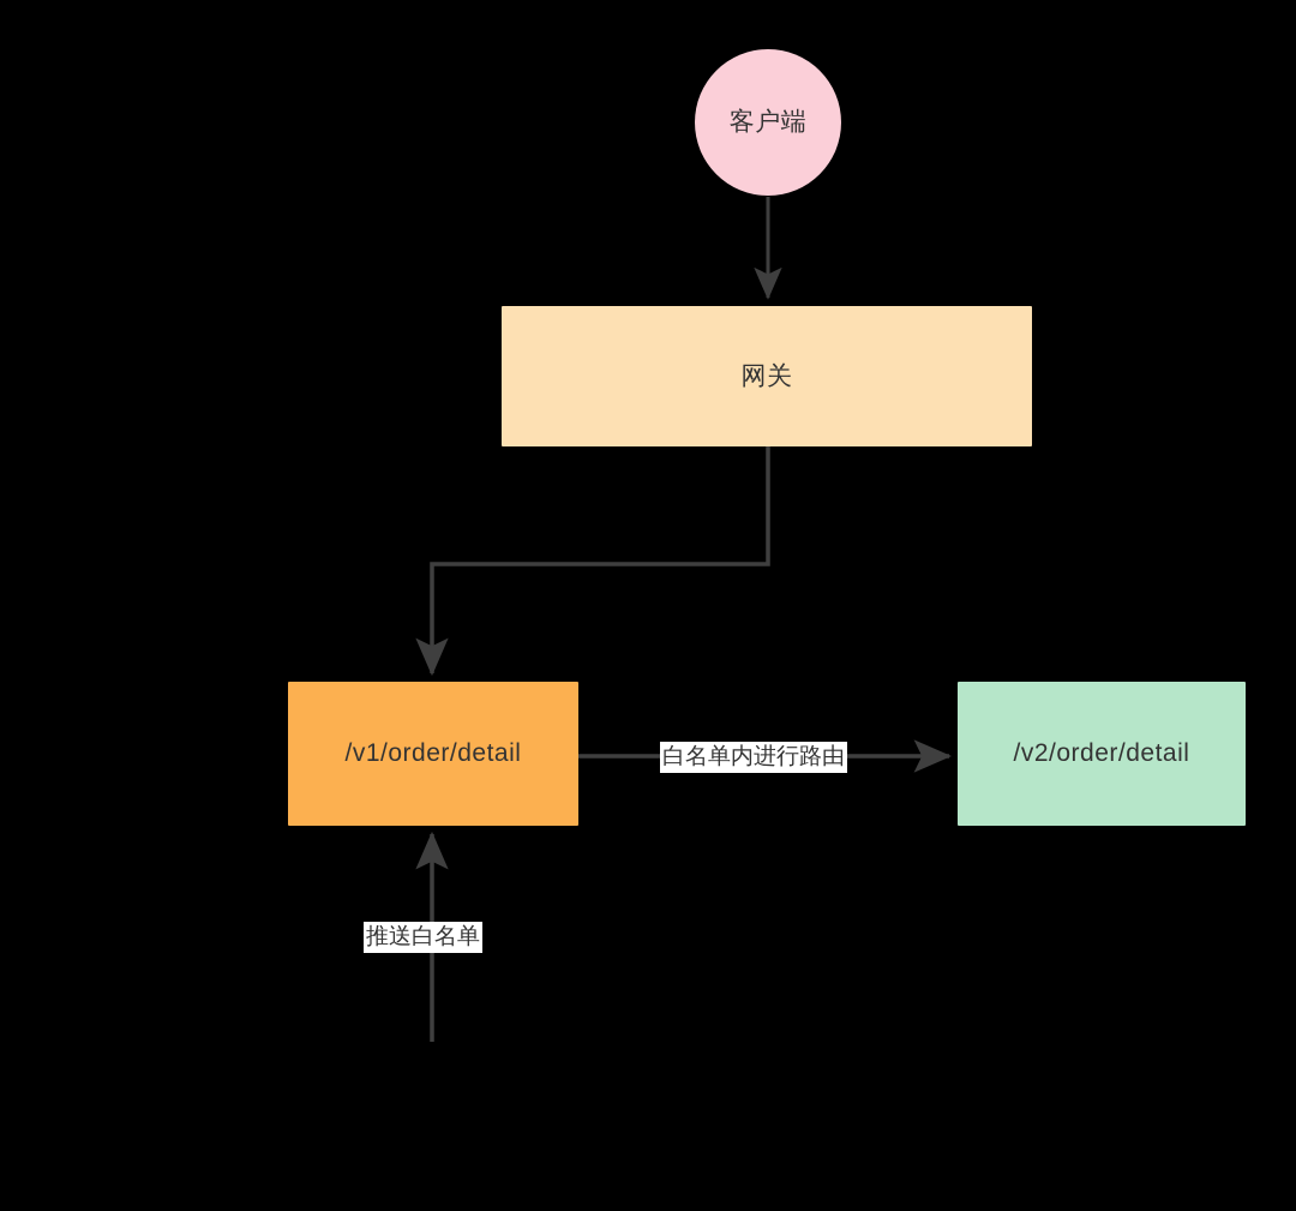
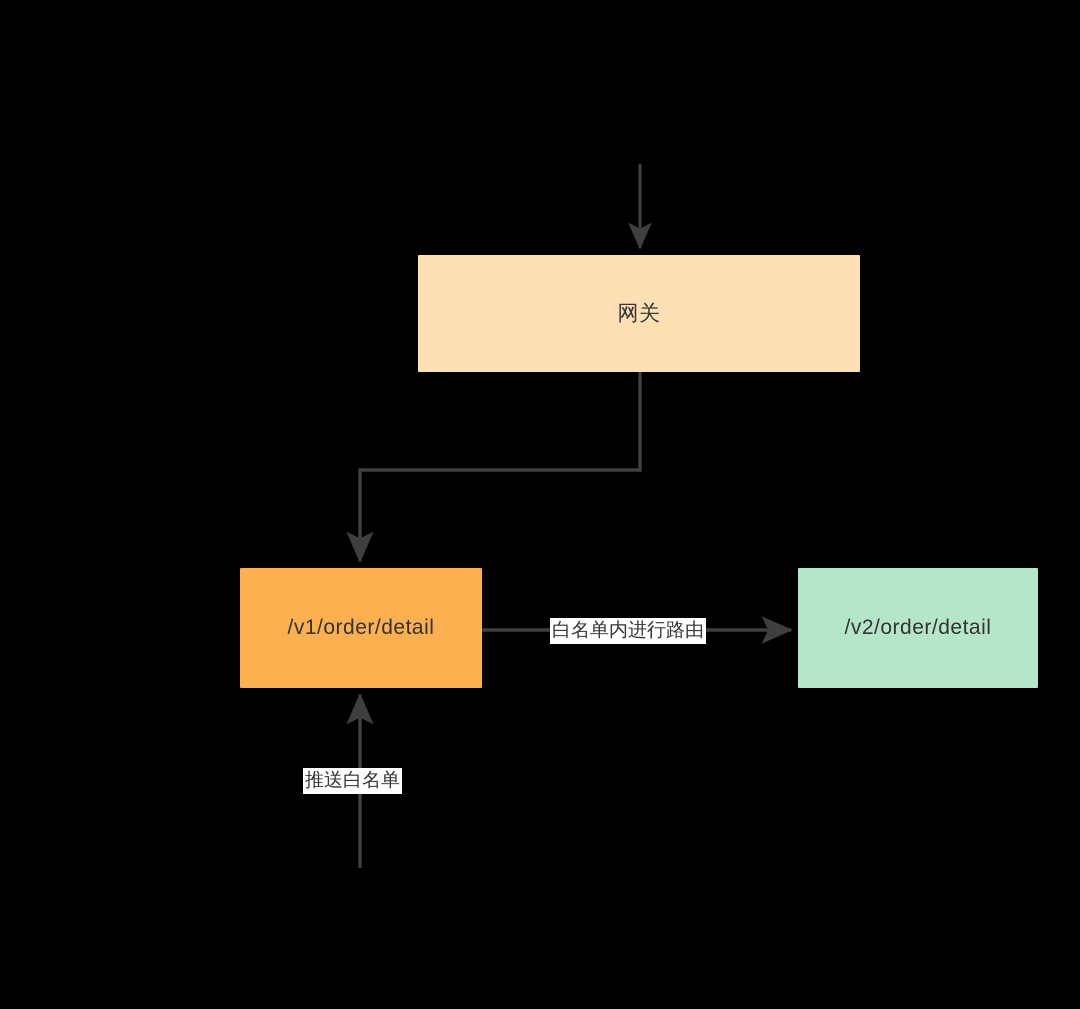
- 客户端
  网关
  /v1/order/detail
  /v2/order/detail
  白名单内进行路由
  推送白名单
